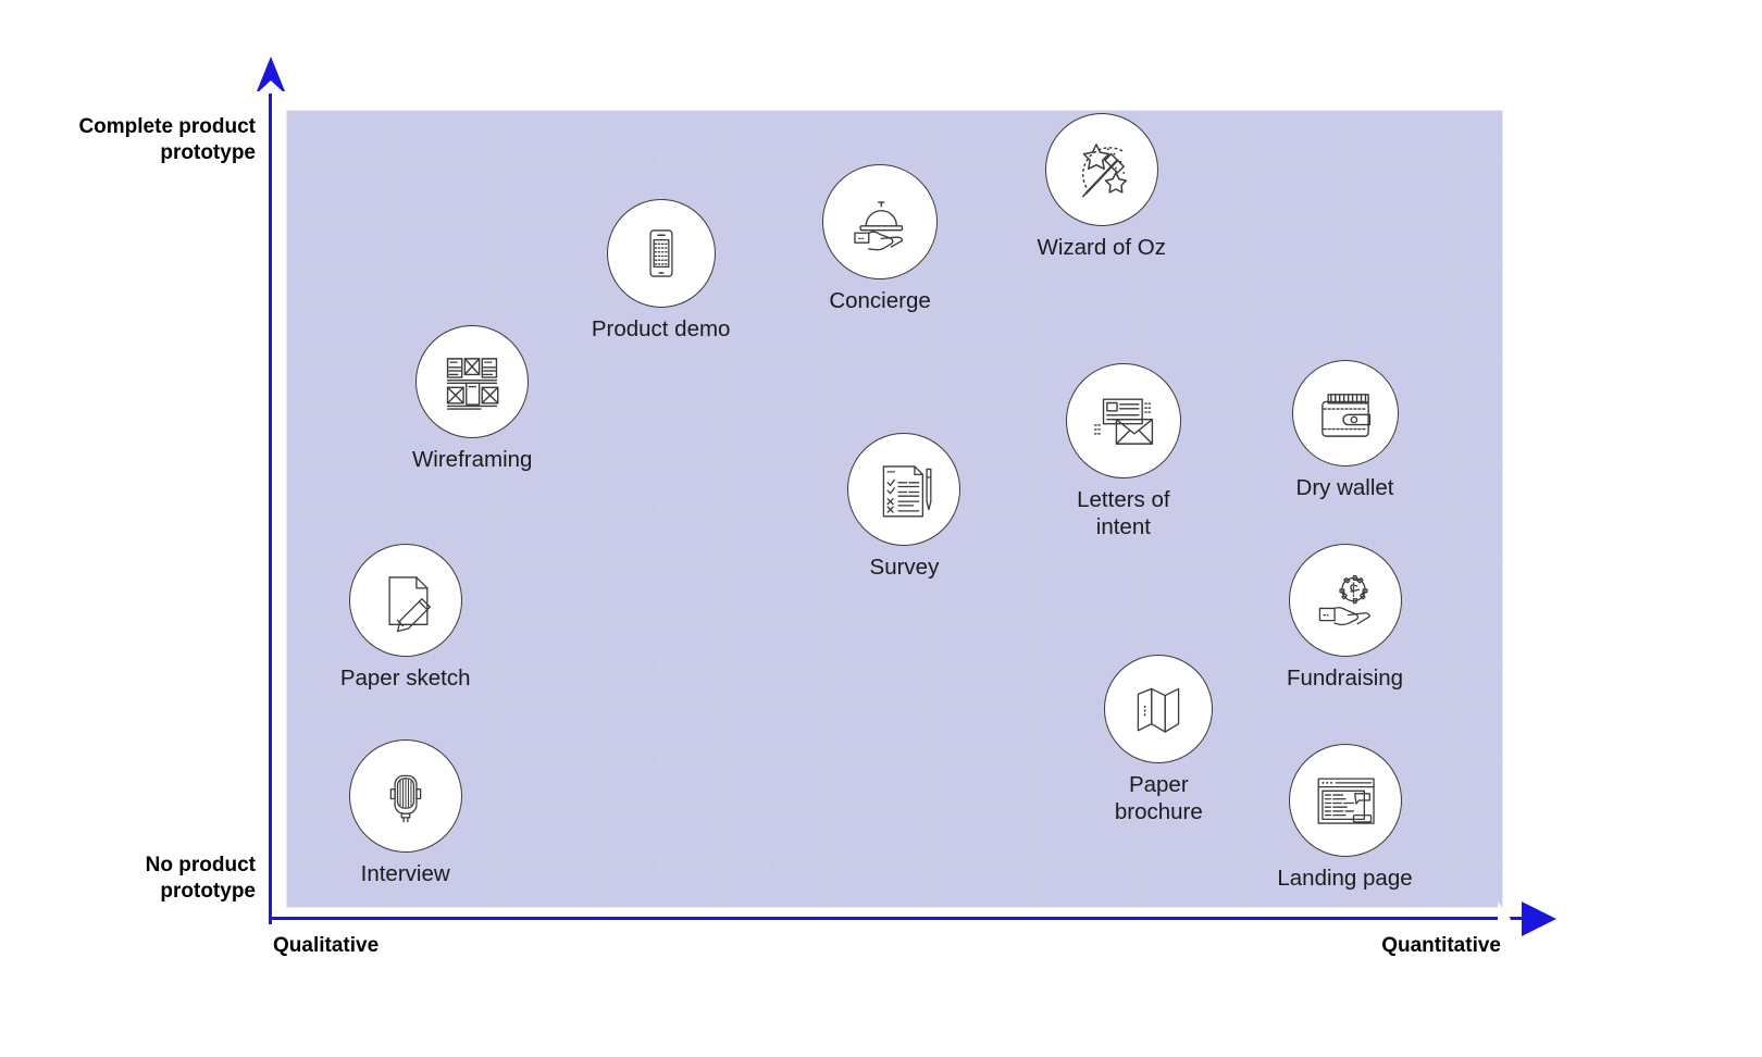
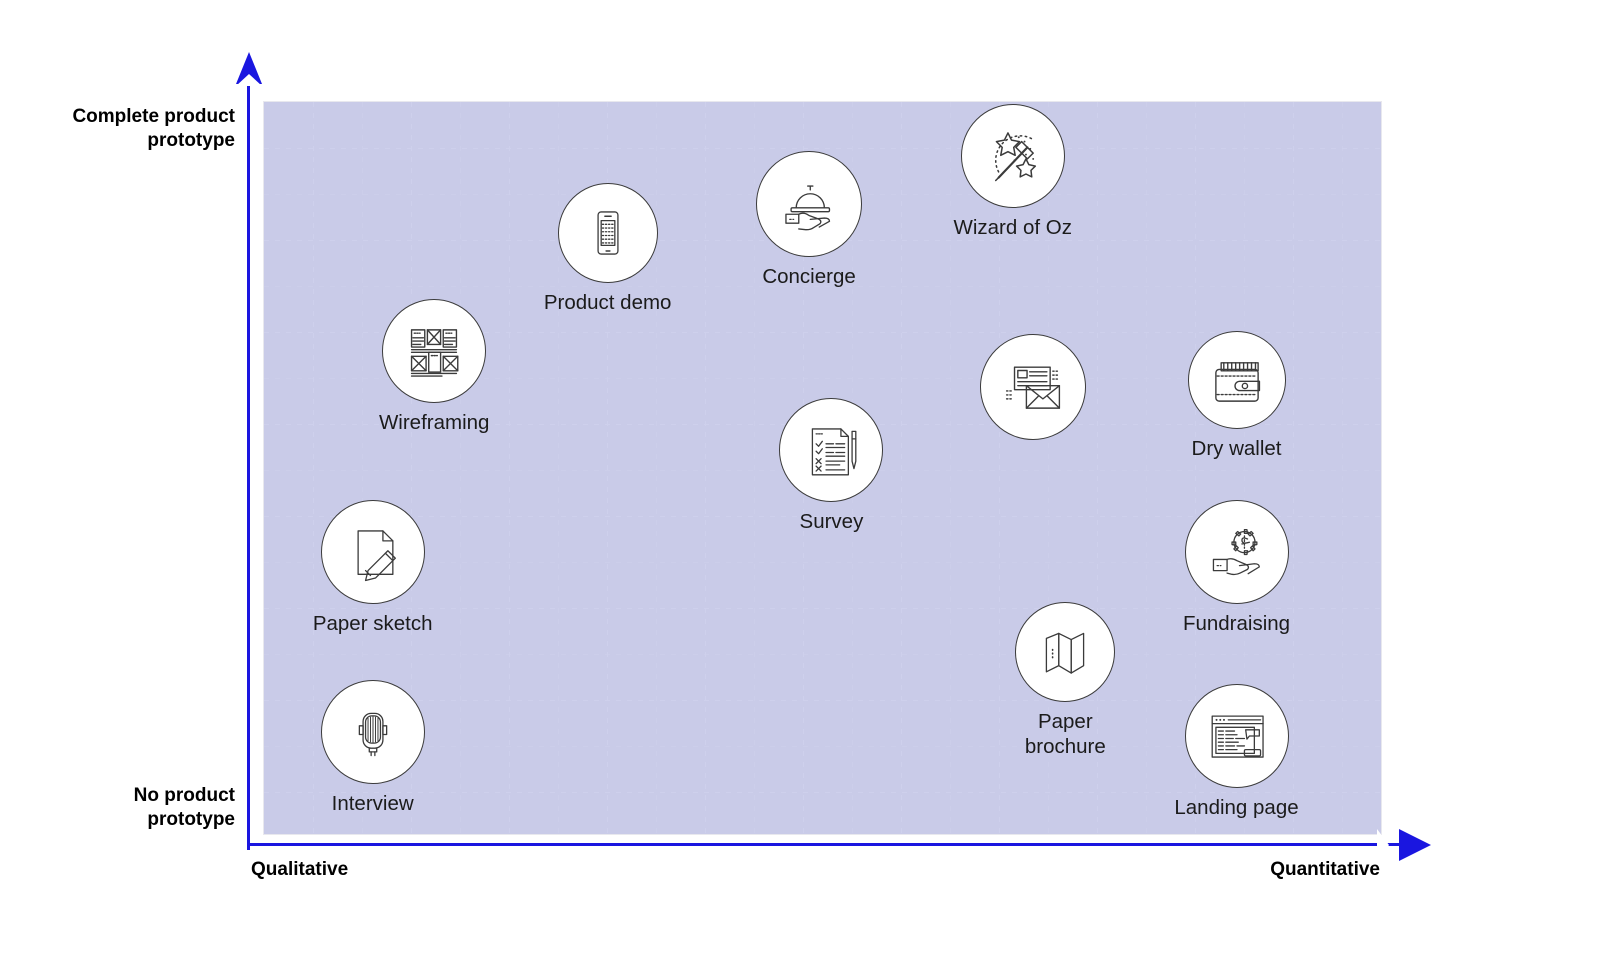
  Complete product
  prototype
  No product
  prototype
  Qualitative
  Quantitative
  Wizard of Oz
  Concierge
  Product demo
  Wireframing
- Letters of
- intent
  Dry wallet
  Survey
  Paper sketch
  Fundraising
  Paper
  brochure
  Landing page
  Interview
